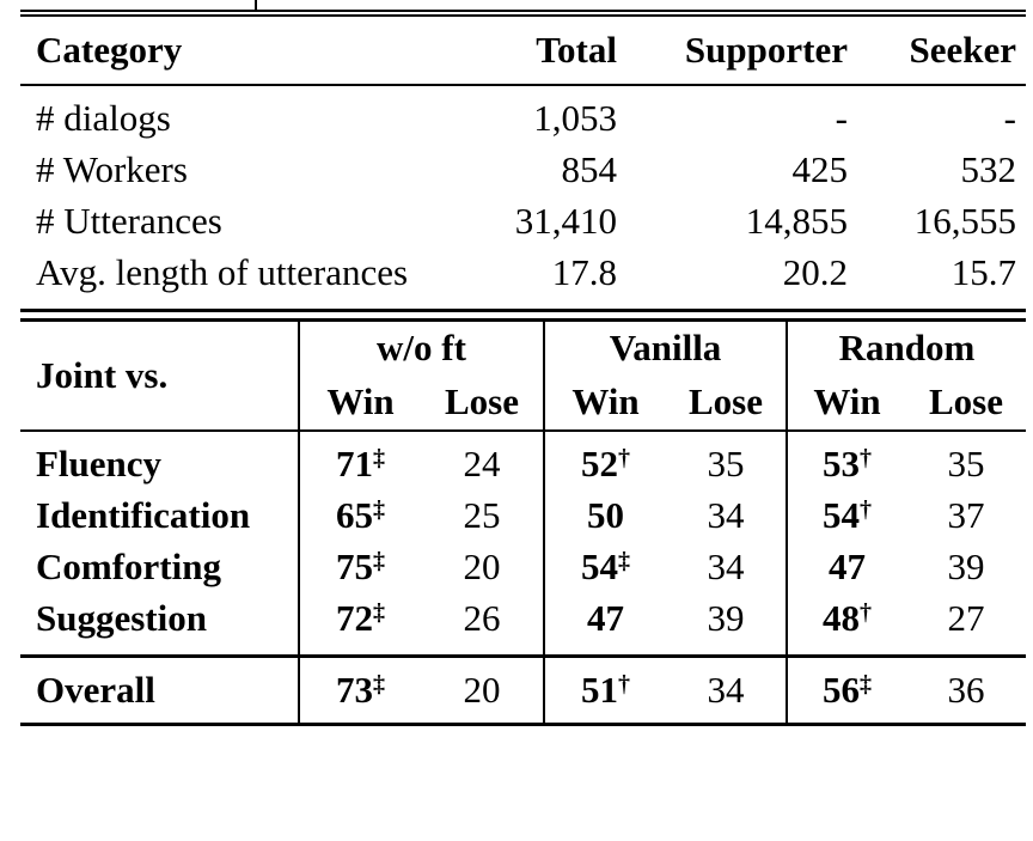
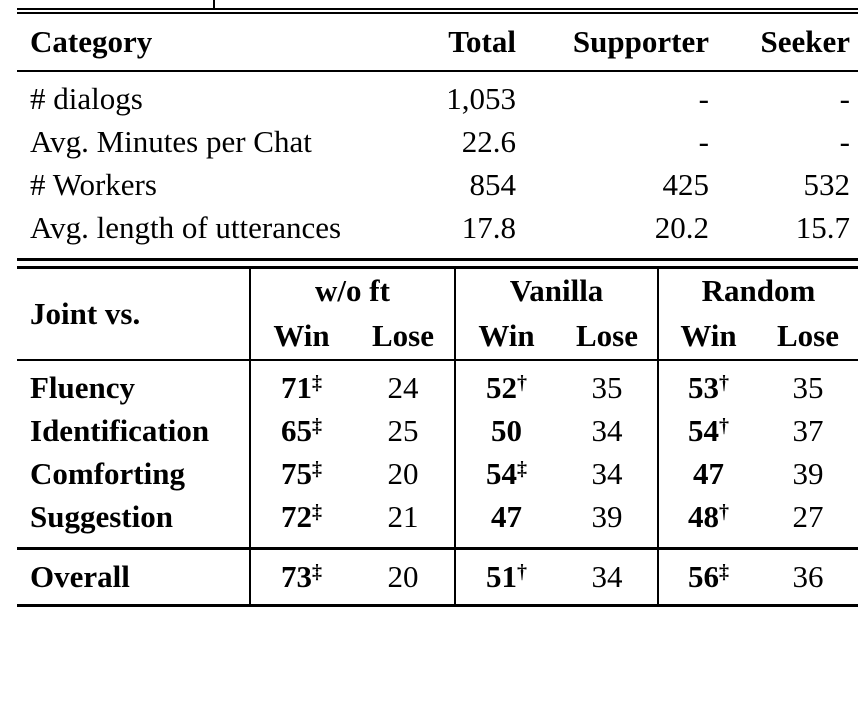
  Category	Total	Supporter	Seeker
  # dialogs	1,053	-	-
+ Avg. Minutes per Chat	22.6	-	-
  # Workers	854	425	532
- # Utterances	31,410	14,855	16,555
  Avg. length of utterances	17.8	20.2	15.7
  Joint vs.	w/o ft	Vanilla	Random
  Win	Lose	Win	Lose	Win	Lose
  Fluency	71‡	24	52†	35	53†	35
  Identification	65‡	25	50	34	54†	37
  Comforting	75‡	20	54‡	34	47	39
- Suggestion	72‡	26	47	39	48†	27
+ Suggestion	72‡	21	47	39	48†	27
  Overall	73‡	20	51†	34	56‡	36
